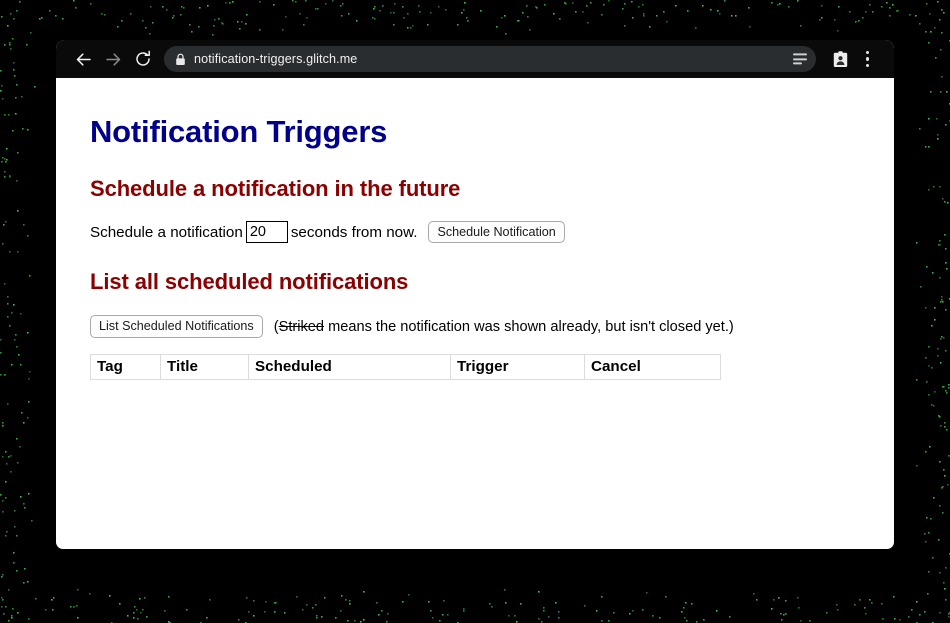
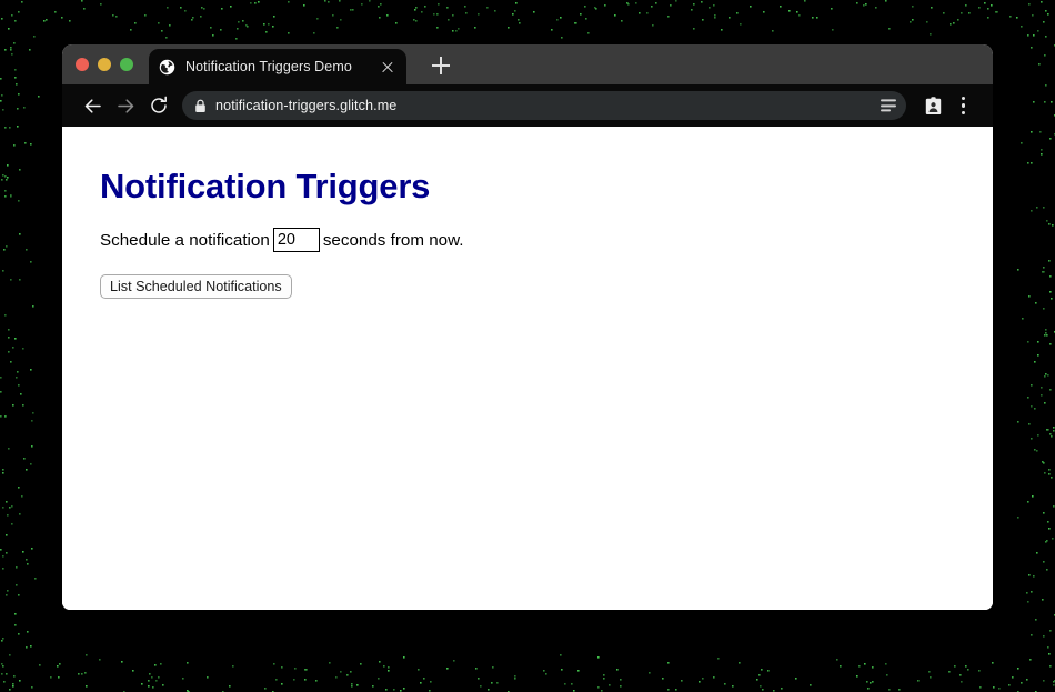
+ Notification Triggers Demo
  notification-triggers.glitch.me
  Notification Triggers
- Schedule a notification in the future
  Schedule a notification
  20
  seconds from now.
- Schedule Notification
- List all scheduled notifications
  List Scheduled Notifications
- (Striked means the notification was shown already, but isn't closed yet.)
- Tag	Title	Scheduled	Trigger	Cancel
